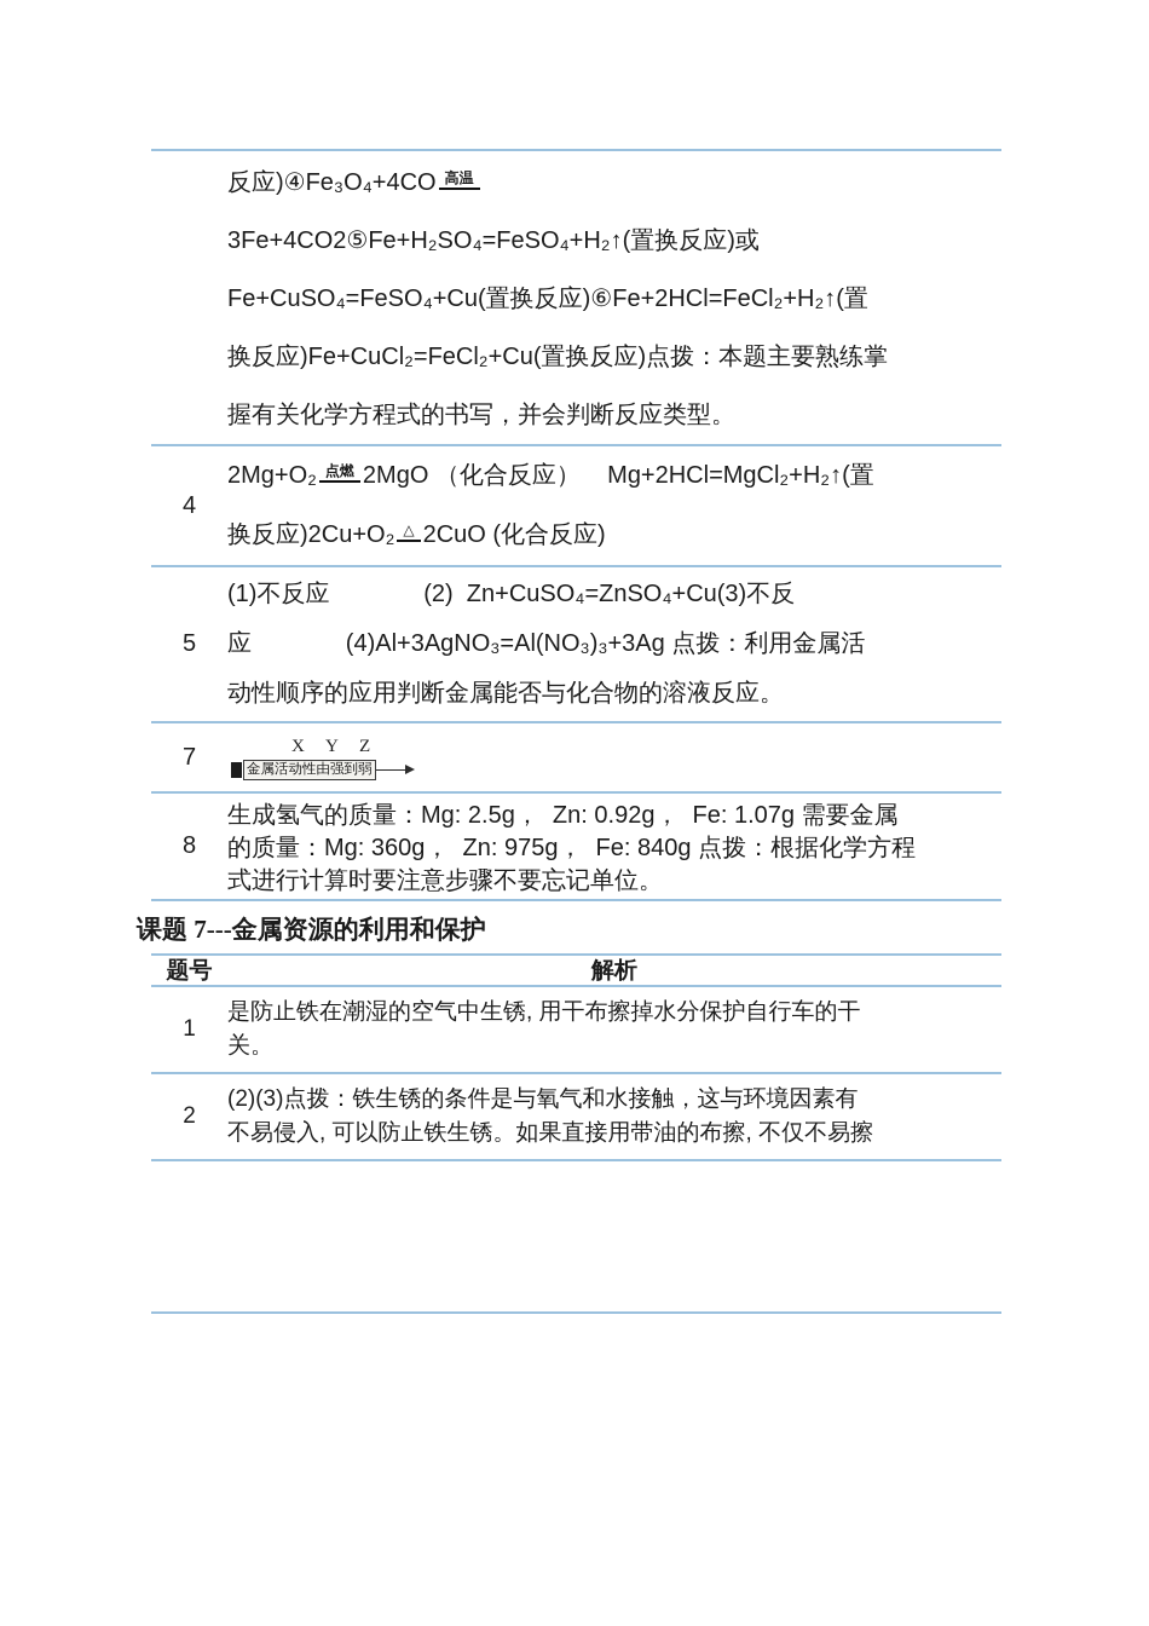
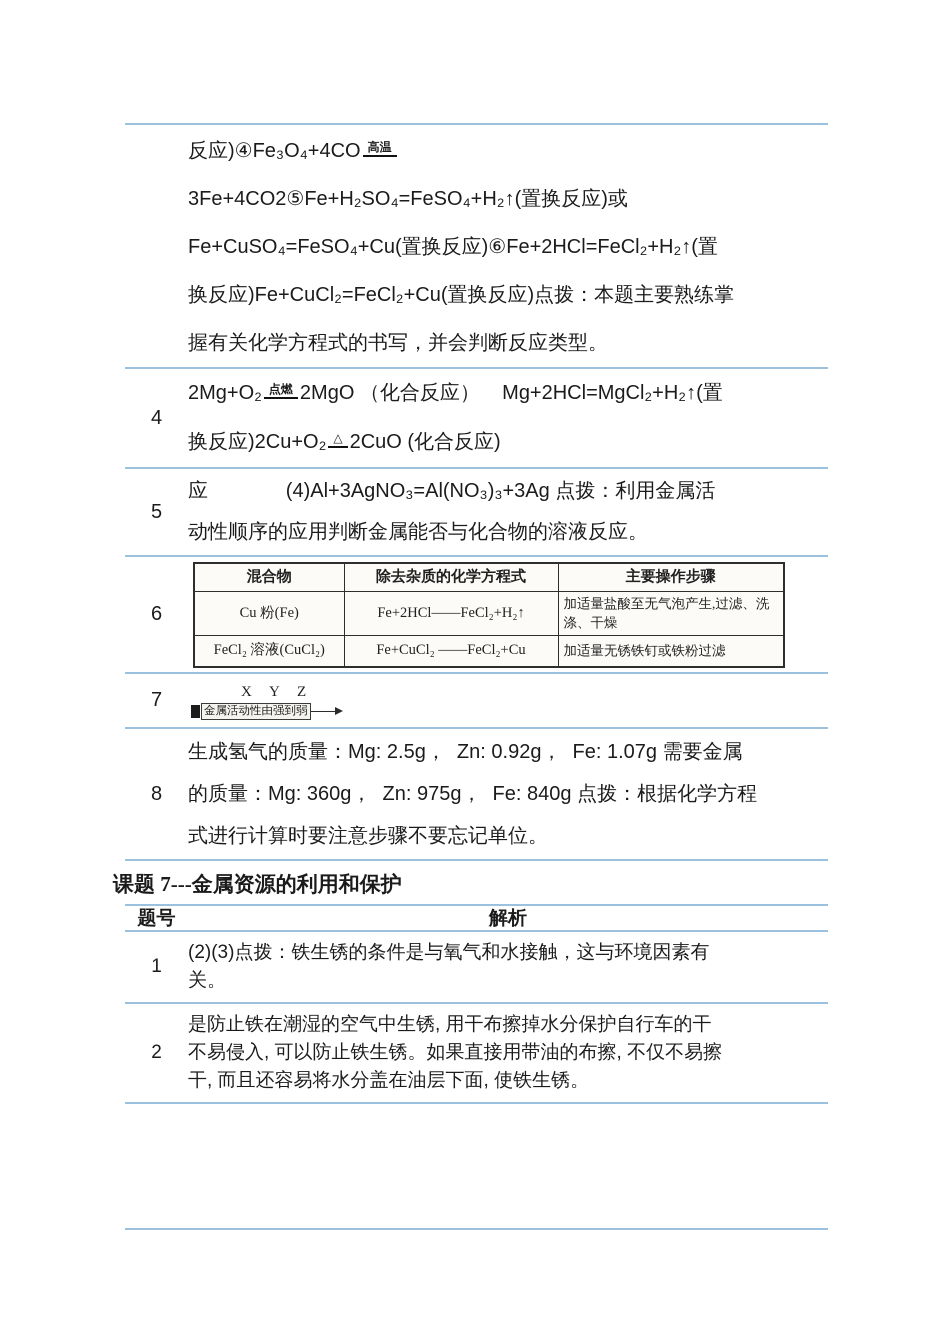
  反应)④Fe₃O₄+4CO 高温
  3Fe+4CO2⑤Fe+H₂SO₄=FeSO₄+H₂↑(置换反应)或
  Fe+CuSO₄=FeSO₄+Cu(置换反应)⑥Fe+2HCl=FeCl₂+H₂↑(置
  换反应)Fe+CuCl₂=FeCl₂+Cu(置换反应)点拨：本题主要熟练掌
  握有关化学方程式的书写，并会判断反应类型。
  4
  2Mg+O₂ 点燃 2MgO （化合反应） Mg+2HCl=MgCl₂+H₂↑(置
  换反应)2Cu+O₂ △ 2CuO (化合反应)
  5
- (1)不反应 (2) Zn+CuSO₄=ZnSO₄+Cu(3)不反
  应 (4)Al+3AgNO₃=Al(NO₃)₃+3Ag 点拨：利用金属活
  动性顺序的应用判断金属能否与化合物的溶液反应。
+ 6
+ 混合物	除去杂质的化学方程式	主要操作步骤
+ Cu 粉(Fe)	Fe+2HCl——FeCl₂+H₂↑	加适量盐酸至无气泡产生,过滤、洗涤、干燥
+ FeCl₂ 溶液(CuCl₂)	Fe+CuCl₂ ——FeCl₂+Cu	加适量无锈铁钉或铁粉过滤
  7
  X Y Z
  金属活动性由强到弱
  8
  生成氢气的质量：Mg: 2.5g， Zn: 0.92g， Fe: 1.07g 需要金属
  的质量：Mg: 360g， Zn: 975g， Fe: 840g 点拨：根据化学方程
  式进行计算时要注意步骤不要忘记单位。
  课题 7---金属资源的利用和保护
  题号
  解析
  1
- 是防止铁在潮湿的空气中生锈, 用干布擦掉水分保护自行车的干
+ (2)(3)点拨：铁生锈的条件是与氧气和水接触，这与环境因素有
  关。
  2
- (2)(3)点拨：铁生锈的条件是与氧气和水接触，这与环境因素有
+ 是防止铁在潮湿的空气中生锈, 用干布擦掉水分保护自行车的干
  不易侵入, 可以防止铁生锈。如果直接用带油的布擦, 不仅不易擦
+ 干, 而且还容易将水分盖在油层下面, 使铁生锈。
